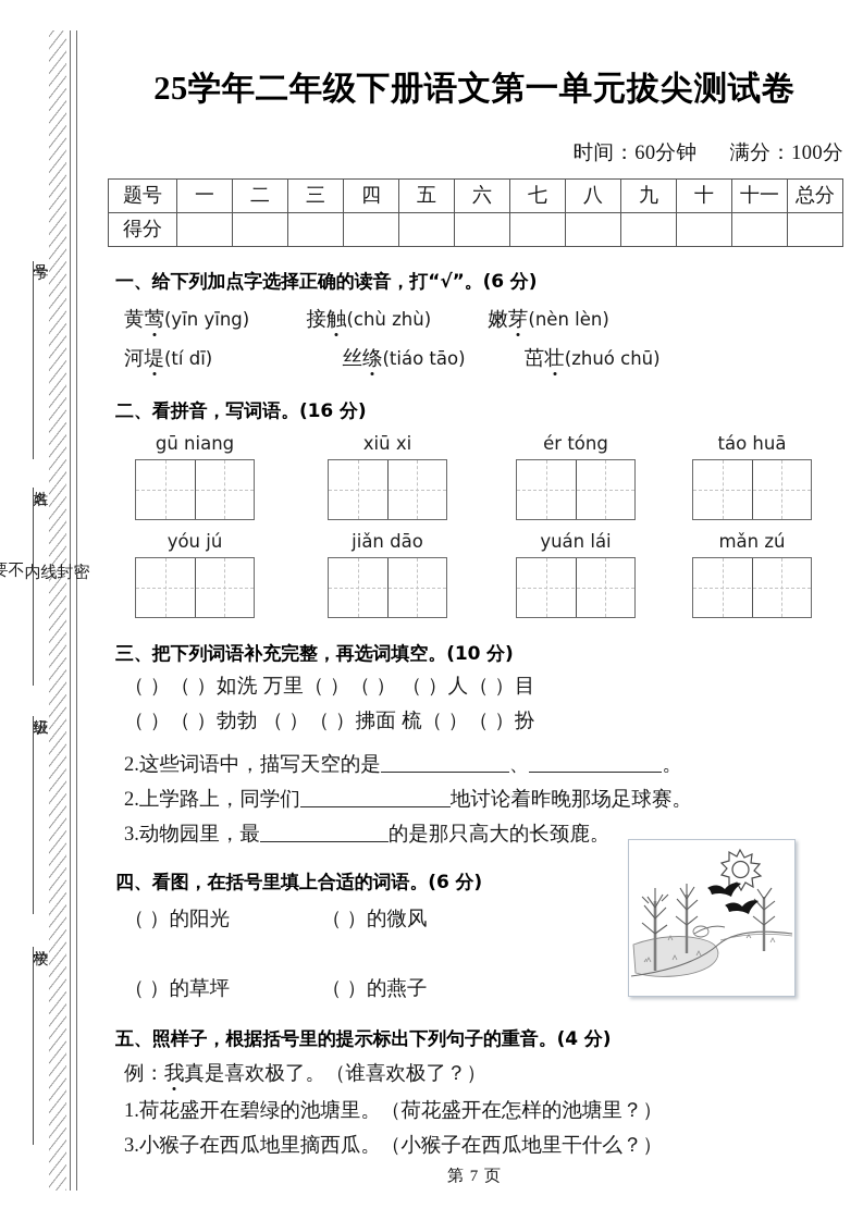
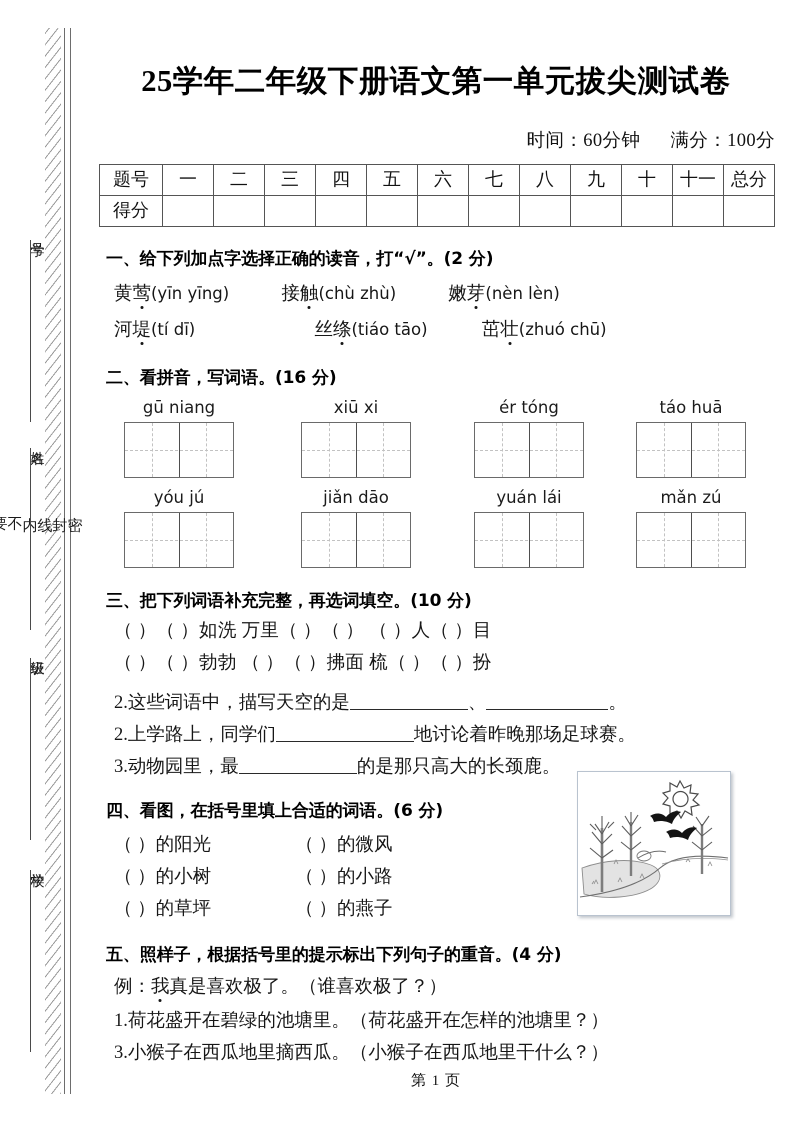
  25学年二年级下册语文第一单元拔尖测试卷
  时间：60分钟 满分：100分
  题号	一	二	三	四	五	六	七	八	九	十	十一	总分
  得分
- 一、给下列加点字选择正确的读音，打“√”。(6 分)
+ 一、给下列加点字选择正确的读音，打“√”。(2 分)
  黄莺(yīn yīng) 接触(chù zhù) 嫩芽(nèn lèn)
  河堤(tí dī) 丝绦(tiáo tāo) 茁壮(zhuó chū)
  二、看拼音，写词语。(16 分)
  gū niang
  xiū xi
  ér tóng
  táo huā
  yóu jú
  jiǎn dāo
  yuán lái
  mǎn zú
  三、把下列词语补充完整，再选词填空。(10 分)
  （ ）（ ）如洗 万里（ ）（ ） （ ）人（ ）目
  （ ）（ ）勃勃 （ ）（ ）拂面 梳（ ）（ ）扮
  2.这些词语中，描写天空的是 、 。
  2.上学路上，同学们 地讨论着昨晚那场足球赛。
  3.动物园里，最 的是那只高大的长颈鹿。
  四、看图，在括号里填上合适的词语。(6 分)
  （ ）的阳光 （ ）的微风
+ （ ）的小树 （ ）的小路
  （ ）的草坪 （ ）的燕子
  五、照样子，根据括号里的提示标出下列句子的重音。(4 分)
  例：我真是喜欢极了。（谁喜欢极了？）
  1.荷花盛开在碧绿的池塘里。（荷花盛开在怎样的池塘里？）
  3.小猴子在西瓜地里摘西瓜。（小猴子在西瓜地里干什么？）
- 第 7 页
+ 第 1 页
